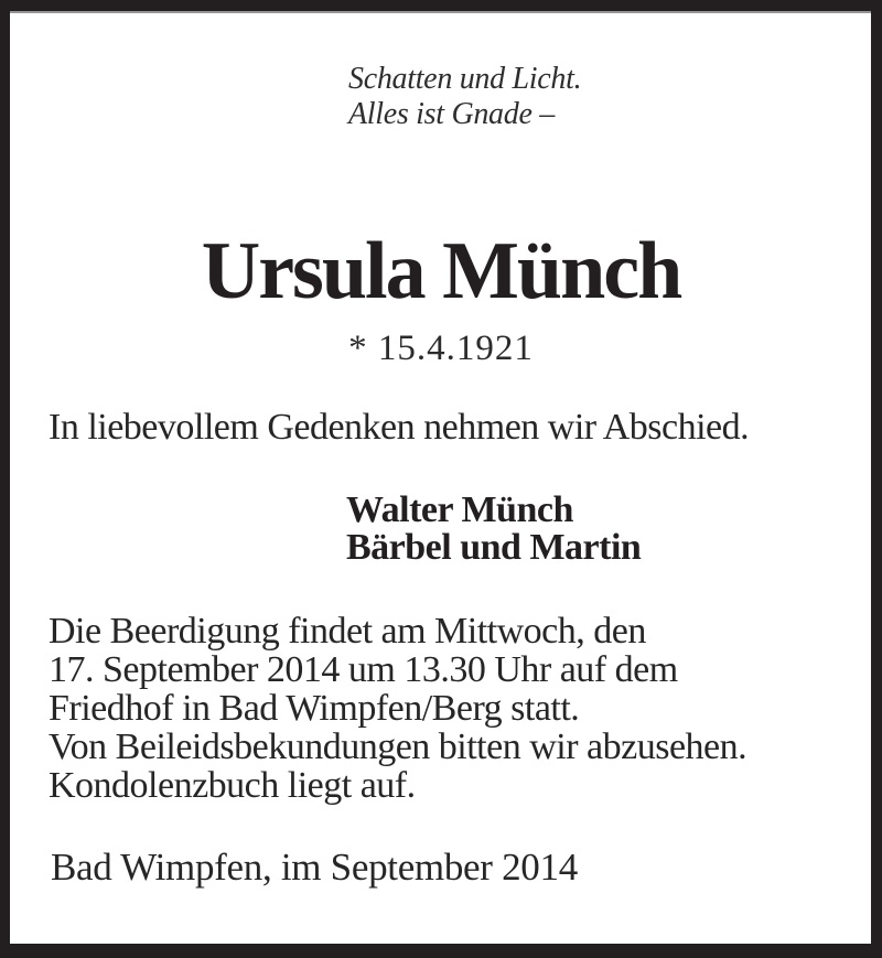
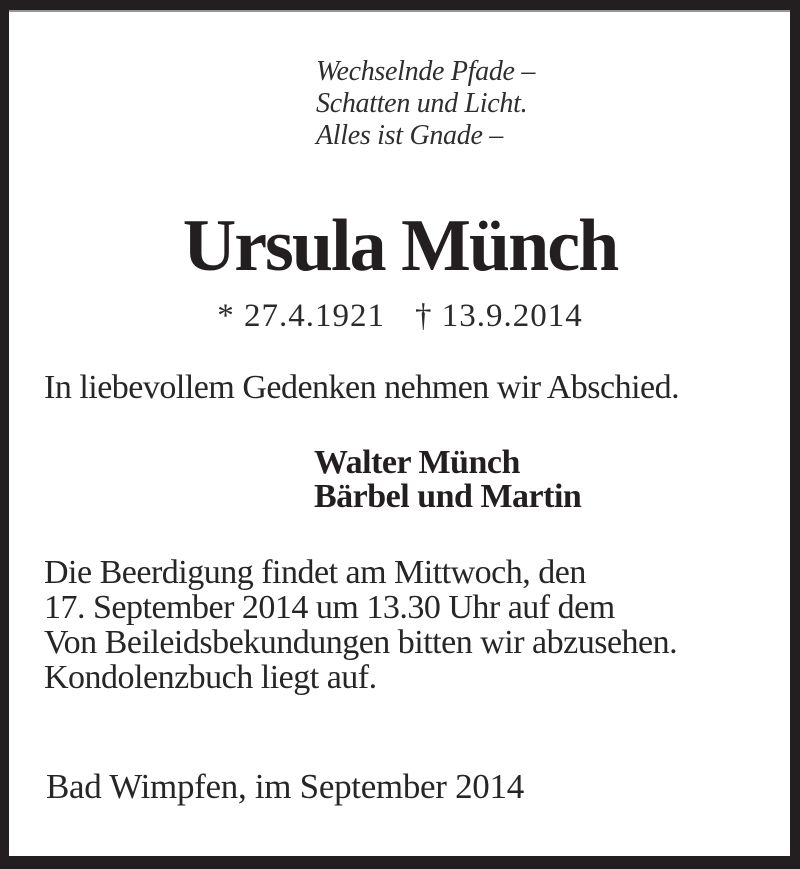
+ Wechselnde Pfade –
  Schatten und Licht.
  Alles ist Gnade –
  Ursula Münch
- * 15.4.1921
+ * 27.4.1921
+ † 13.9.2014
  In liebevollem Gedenken nehmen wir Abschied.
  Walter Münch
  Bärbel und Martin
  Die Beerdigung findet am Mittwoch, den
  17. September 2014 um 13.30 Uhr auf dem
- Friedhof in Bad Wimpfen/Berg statt.
  Von Beileidsbekundungen bitten wir abzusehen.
  Kondolenzbuch liegt auf.
  Bad Wimpfen, im September 2014
